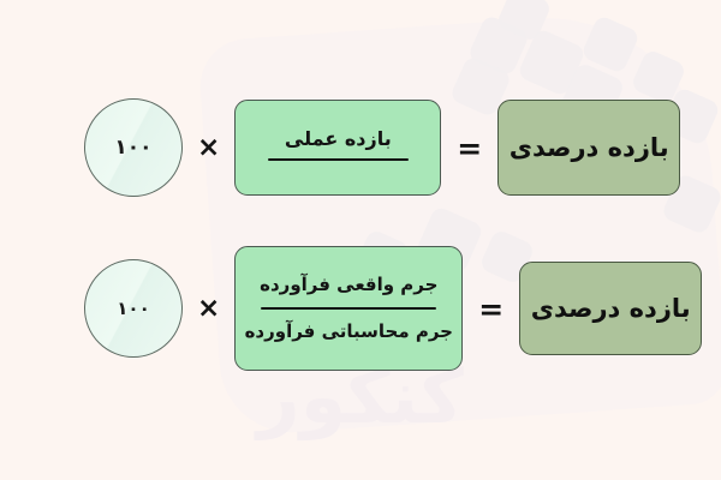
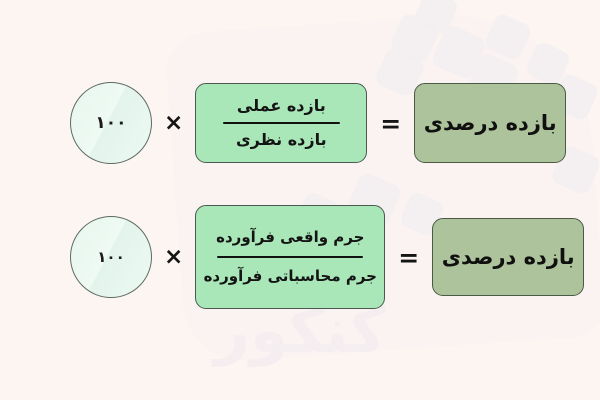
  کنکور
  ۱۰۰
  ×
  بازده عملی
+ بازده نظری
  =
  بازده درصدی
  ۱۰۰
  ×
  جرم واقعی فرآورده
  جرم محاسباتی فرآورده
  =
  بازده درصدی
